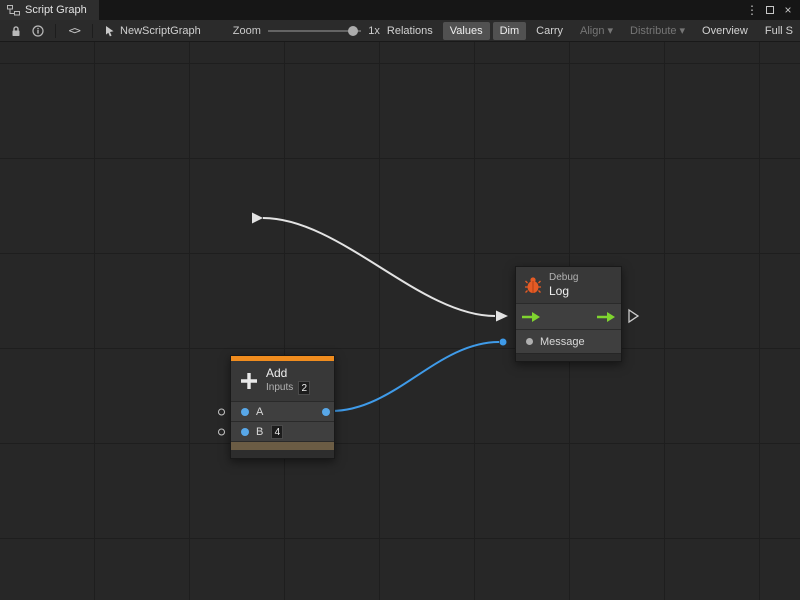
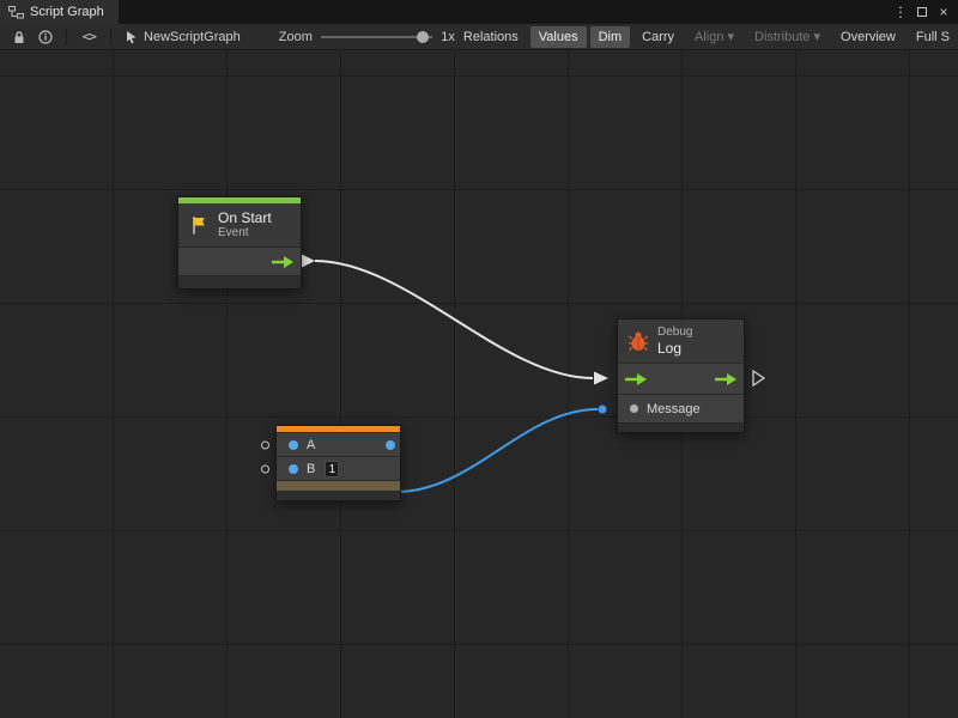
  Script Graph
  ⋮
  ×
  <>
  NewScriptGraph
  Zoom
  1x
  Relations
  Values
  Dim
  Carry
  Align
  ▾
  Distribute
  ▾
  Overview
  Full S
+ On Start
+ Event
  Debug
  Log
  Message
- Add
- Inputs
- 2
  A
  B
- 4
+ 1
